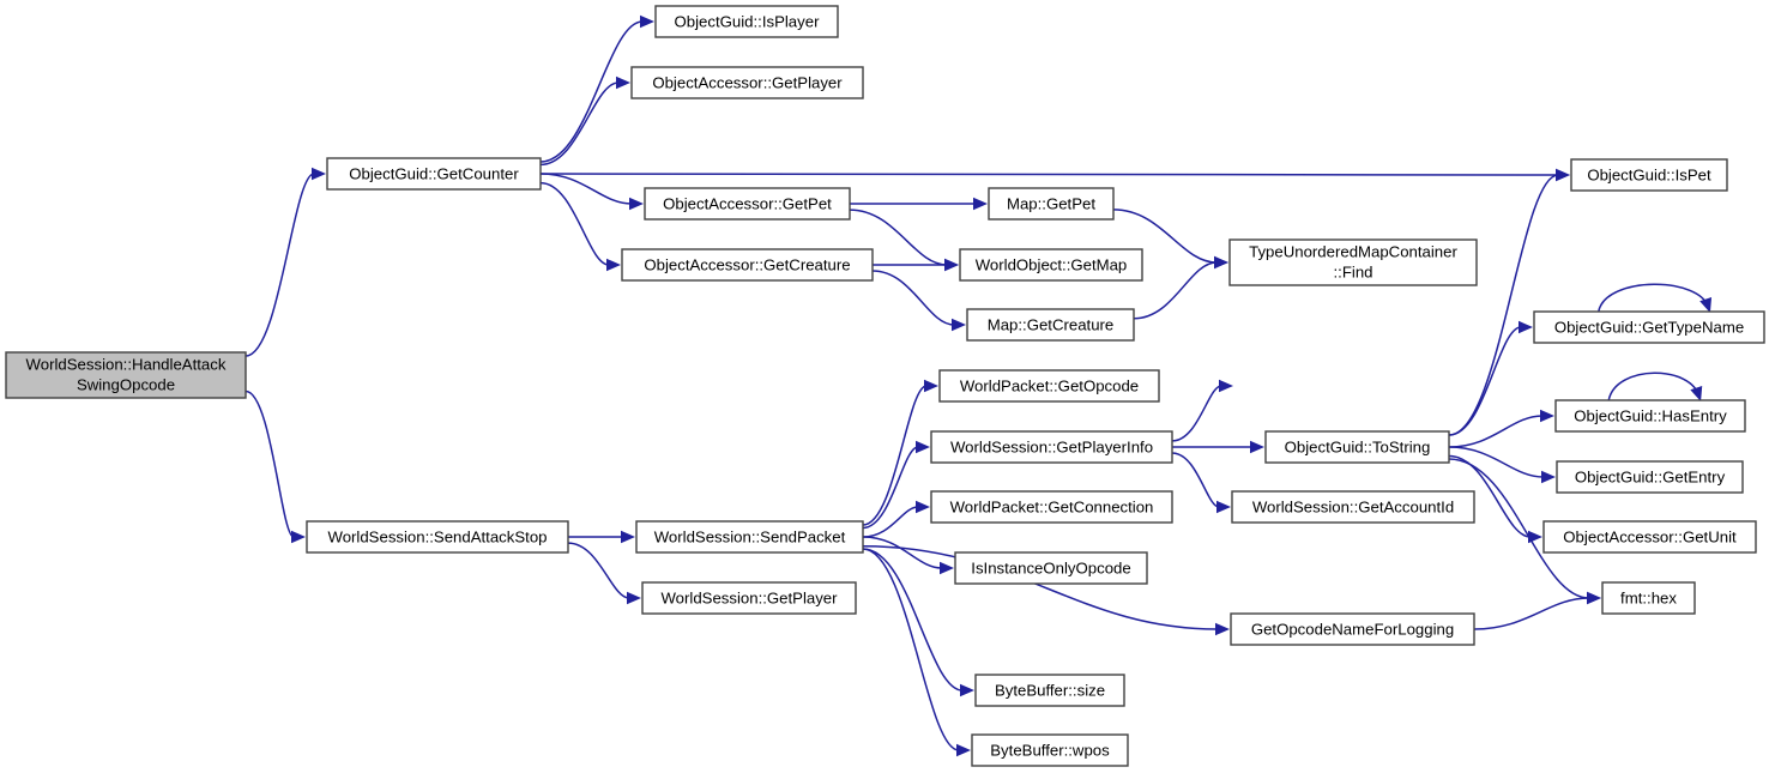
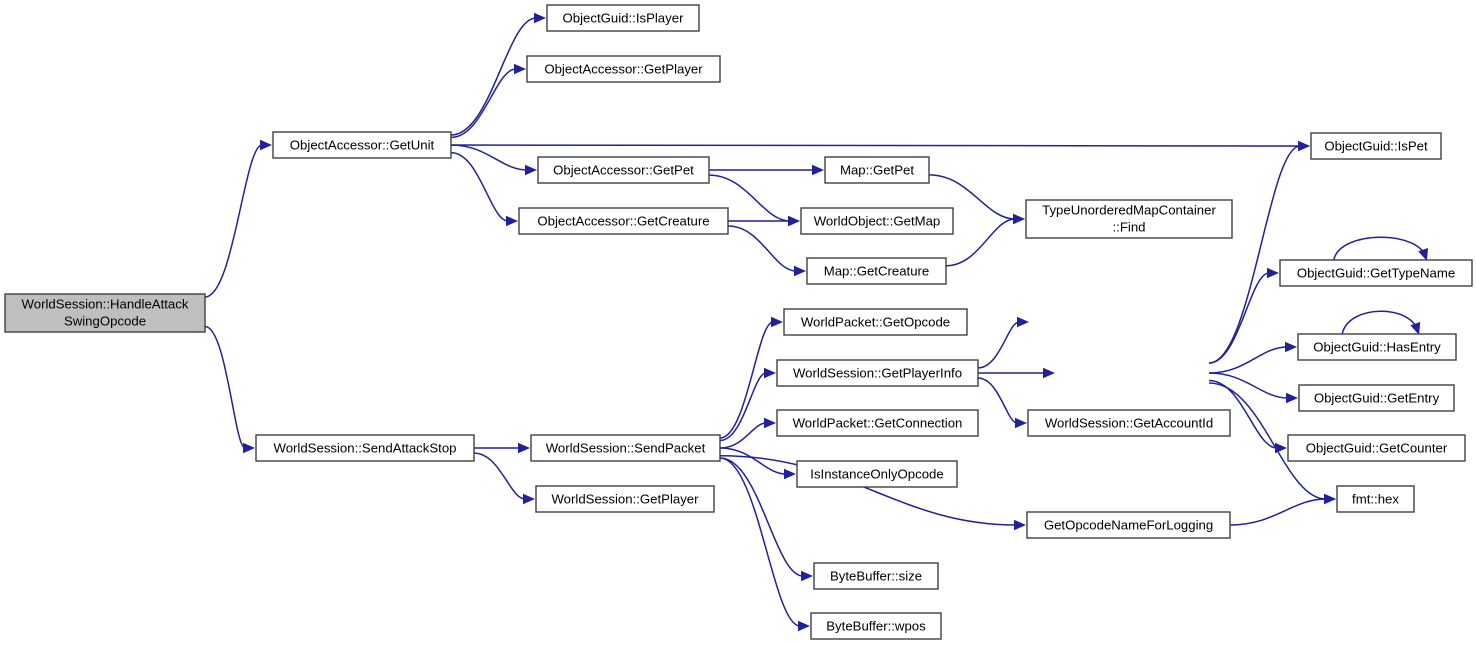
  WorldSession::HandleAttack
  SwingOpcode
- ObjectGuid::GetCounter
+ ObjectAccessor::GetUnit
  ObjectGuid::IsPlayer
  ObjectAccessor::GetPlayer
  ObjectAccessor::GetPet
  ObjectAccessor::GetCreature
  Map::GetPet
  WorldObject::GetMap
  Map::GetCreature
  TypeUnorderedMapContainer
  ::Find
  ObjectGuid::IsPet
  ObjectGuid::GetTypeName
  ObjectGuid::HasEntry
  ObjectGuid::GetEntry
- ObjectAccessor::GetUnit
+ ObjectGuid::GetCounter
  fmt::hex
  WorldSession::SendAttackStop
  WorldSession::SendPacket
  WorldSession::GetPlayer
  WorldPacket::GetOpcode
  WorldSession::GetPlayerInfo
  WorldPacket::GetConnection
  IsInstanceOnlyOpcode
  ByteBuffer::size
  ByteBuffer::wpos
- ObjectGuid::ToString
  WorldSession::GetAccountId
  GetOpcodeNameForLogging
